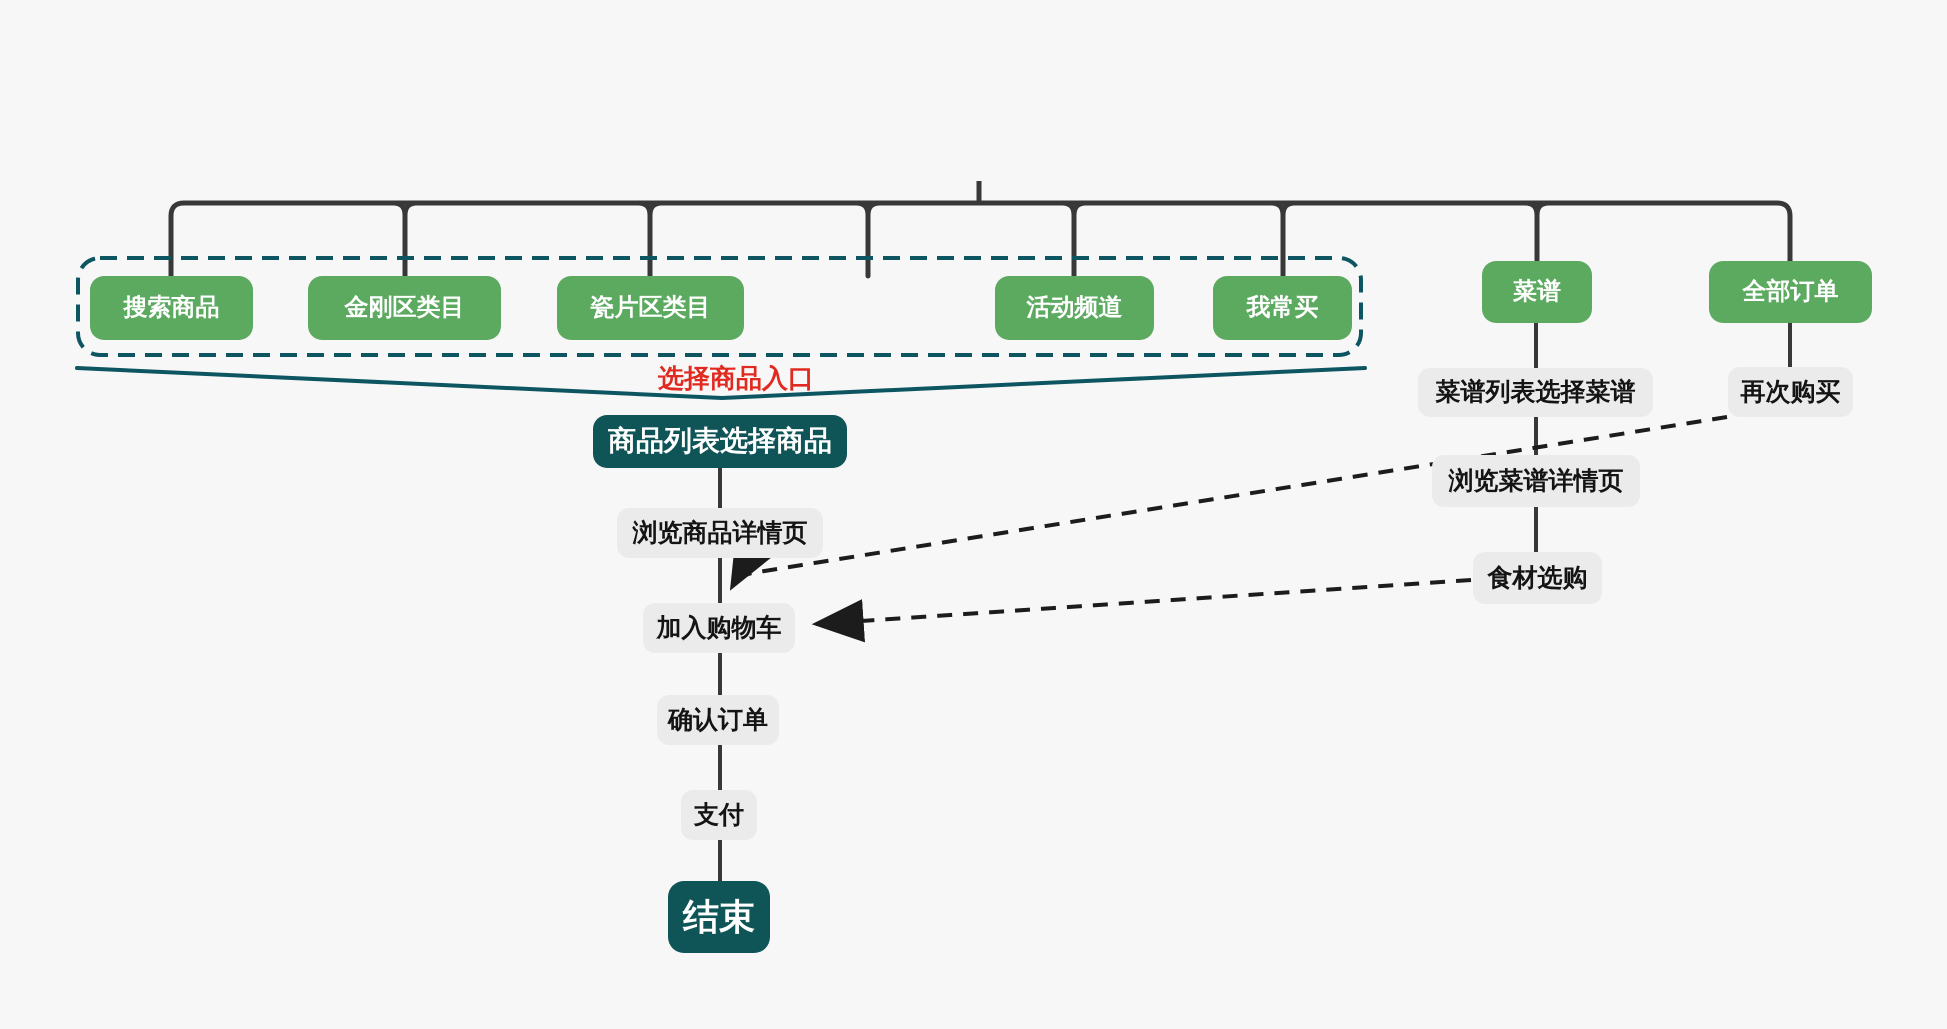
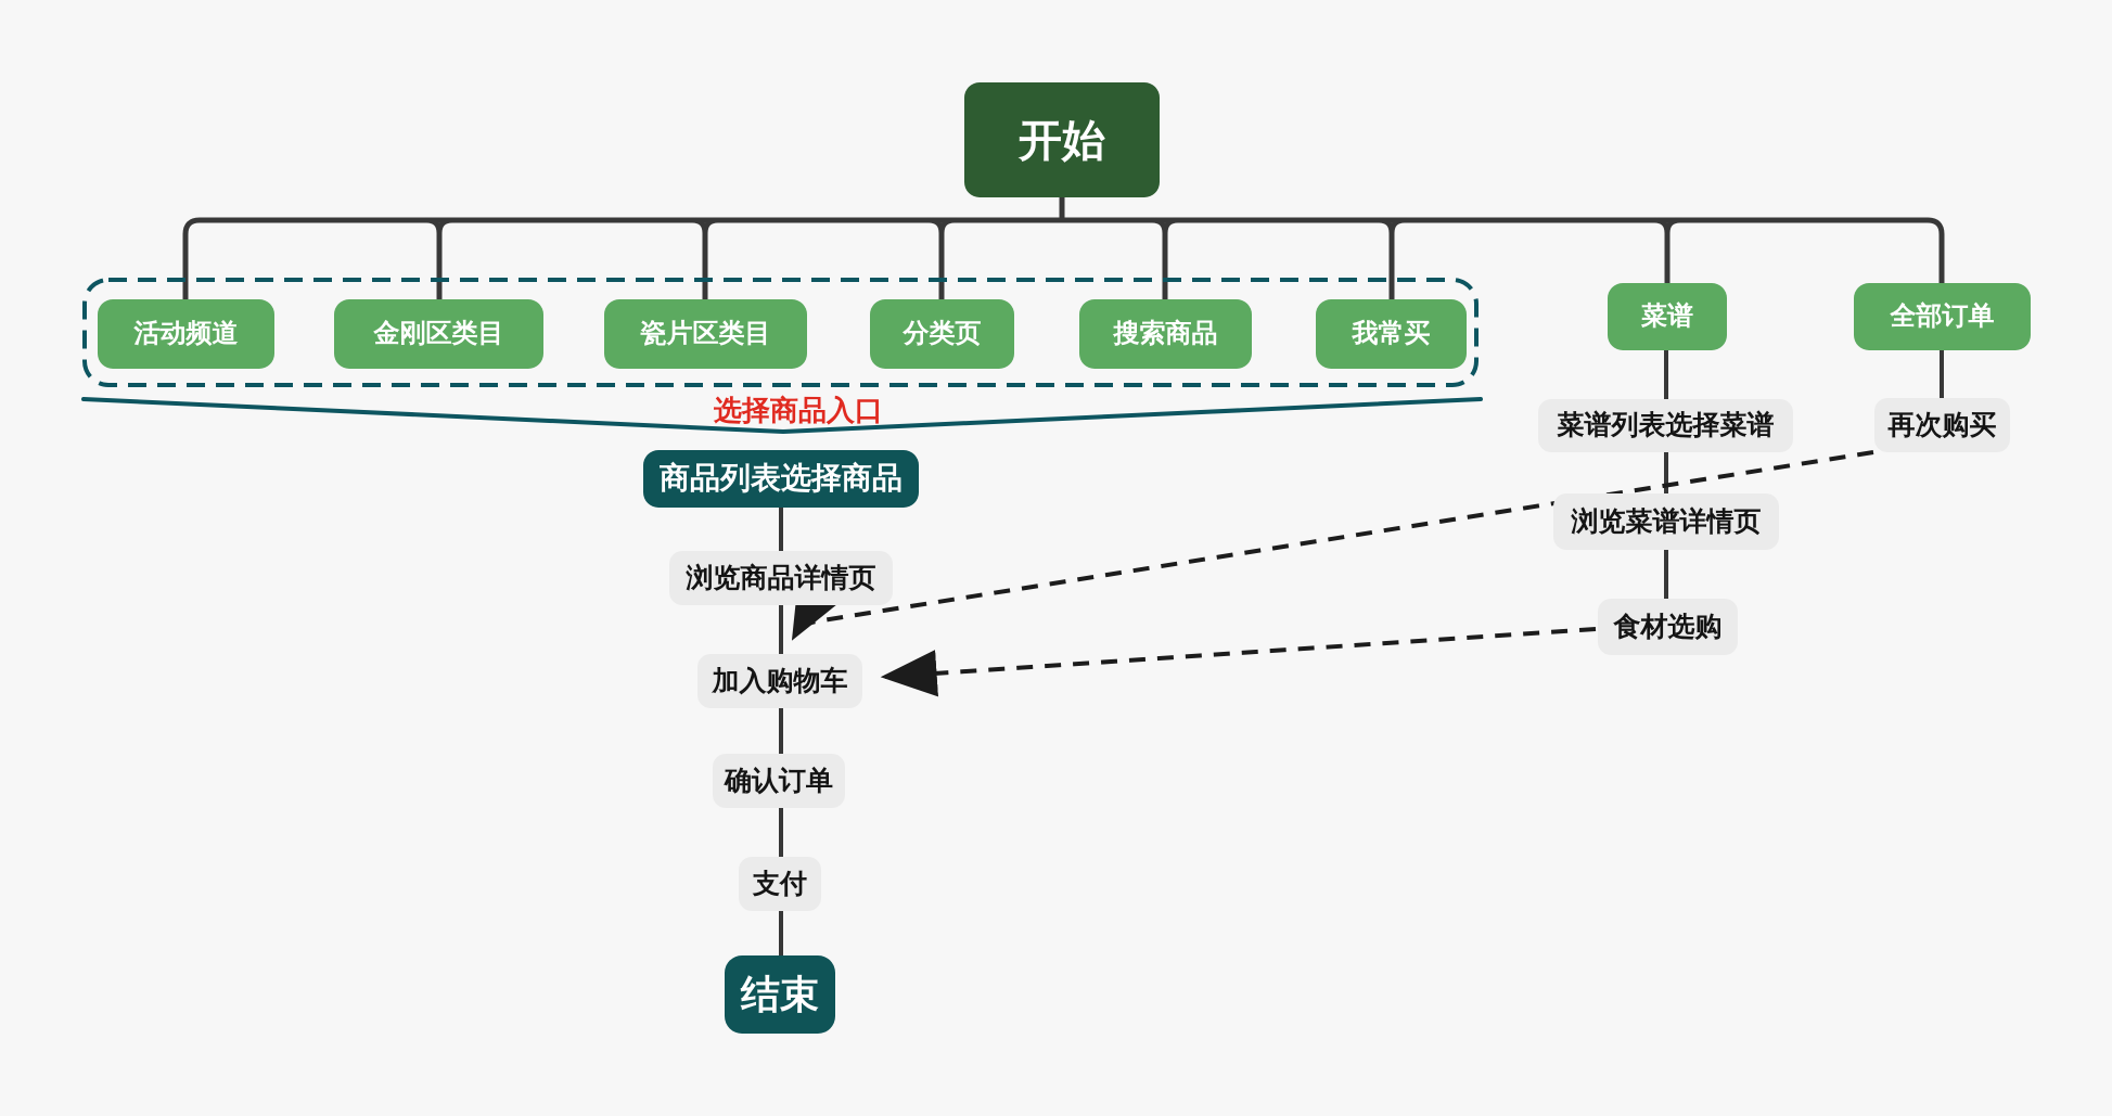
+ 开始
- 搜索商品
+ 活动频道
  金刚区类目
  瓷片区类目
+ 分类页
- 活动频道
+ 搜索商品
  我常买
  菜谱
  全部订单
  选择商品入口
  商品列表选择商品
  浏览商品详情页
  加入购物车
  确认订单
  支付
  结束
  菜谱列表选择菜谱
  浏览菜谱详情页
  食材选购
  再次购买
